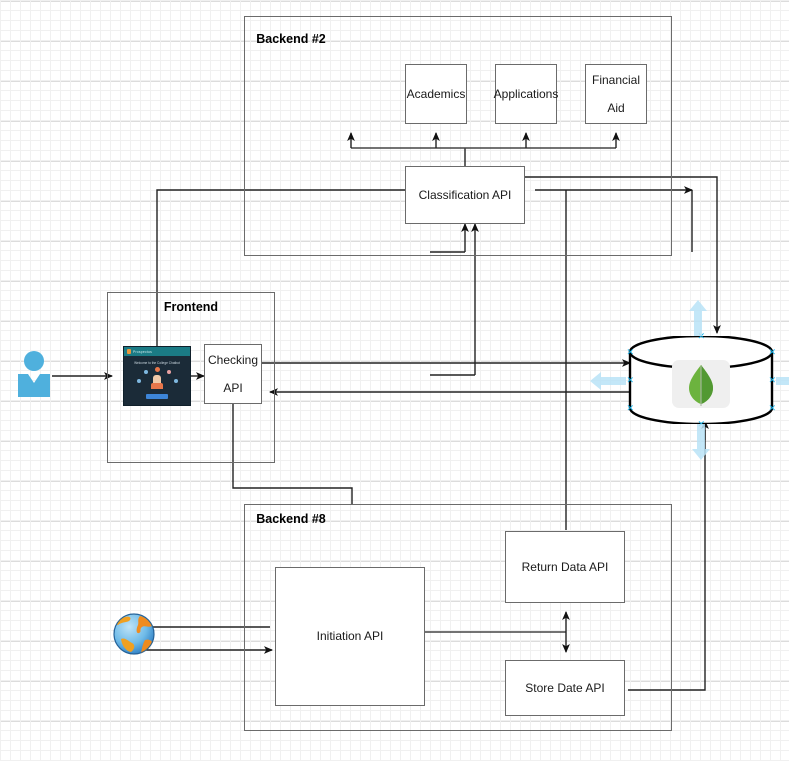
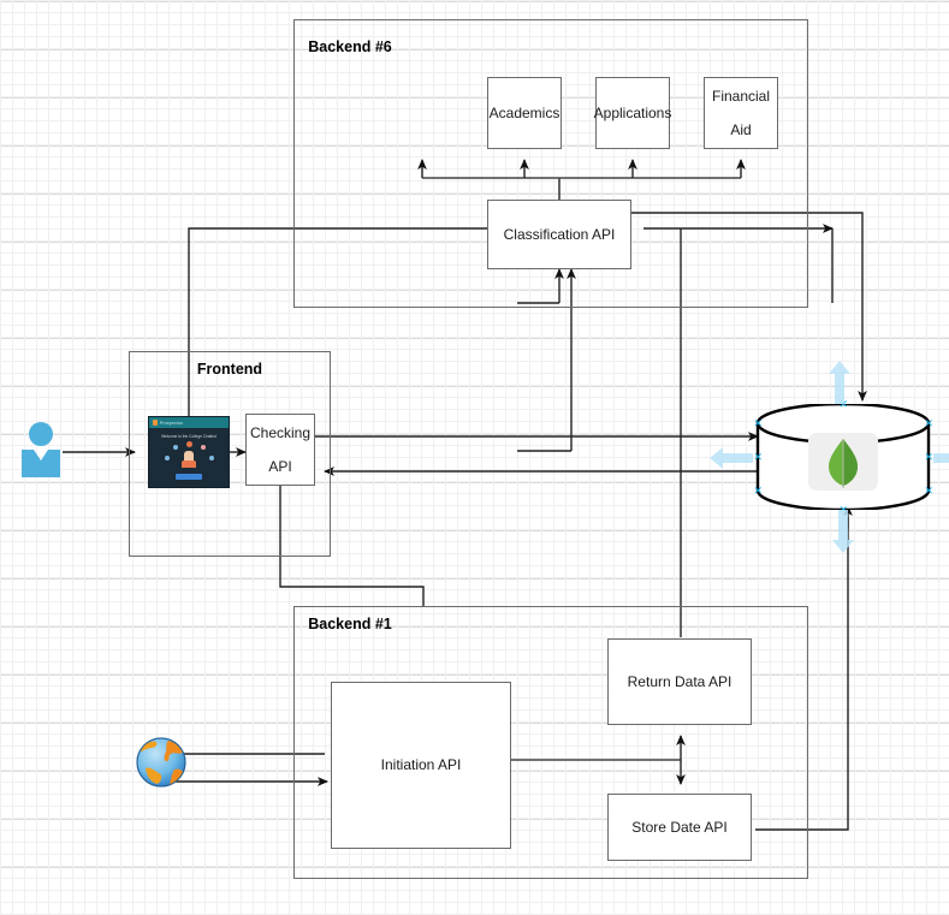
- Backend #2
+ Backend #6
  Frontend
- Backend #8
+ Backend #1
  Academics
  Applications
  Financial
  Aid
  Classification API
  Checking
  API
  Initiation API
  Return Data API
  Store Date API
  ✕
  ✕
  ✕
  ✕
  ✕
  ✕
  ✕
  ✕
